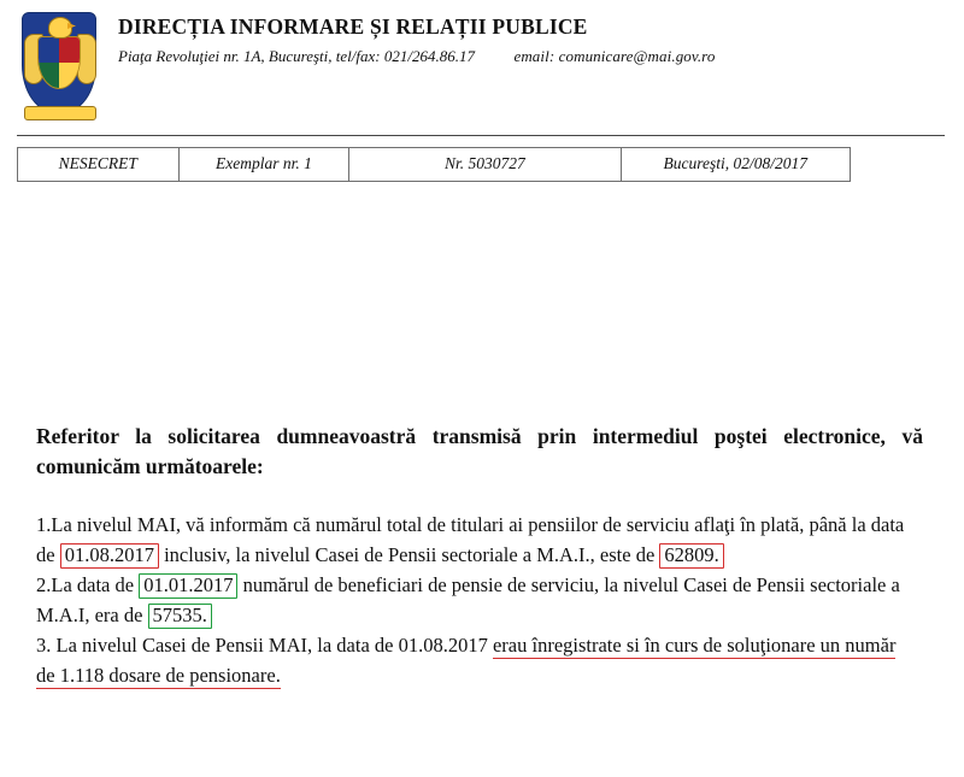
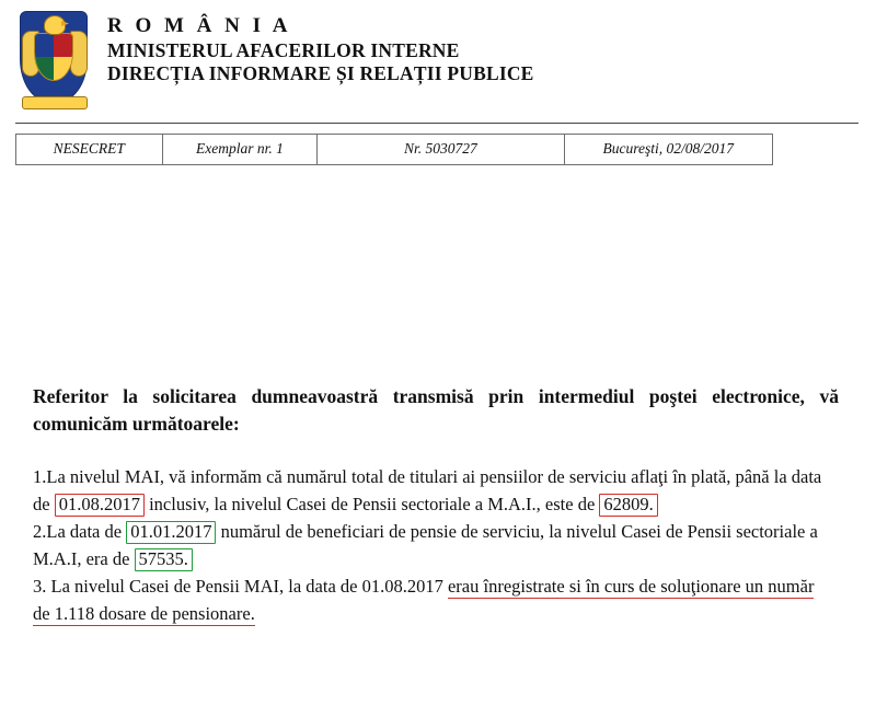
+ R O M Â N I A
+ MINISTERUL AFACERILOR INTERNE
  DIRECȚIA INFORMARE ȘI RELAȚII PUBLICE
- Piaţa Revoluţiei nr. 1A, Bucureşti, tel/fax: 021/264.86.17 email: comunicare@mai.gov.ro
  NESECRET
  Exemplar nr. 1
  Nr. 5030727
  Bucureşti, 02/08/2017
  Referitor la solicitarea dumneavoastră transmisă prin intermediul poştei electronice, vă comunicăm următoarele:
  1.La nivelul MAI, vă informăm că numărul total de titulari ai pensiilor de serviciu aflaţi în plată, până la data de 01.08.2017 inclusiv, la nivelul Casei de Pensii sectoriale a M.A.I., este de 62809.
  2.La data de 01.01.2017 numărul de beneficiari de pensie de serviciu, la nivelul Casei de Pensii sectoriale a M.A.I, era de 57535.
  3. La nivelul Casei de Pensii MAI, la data de 01.08.2017 erau înregistrate si în curs de soluţionare un număr de 1.118 dosare de pensionare.
